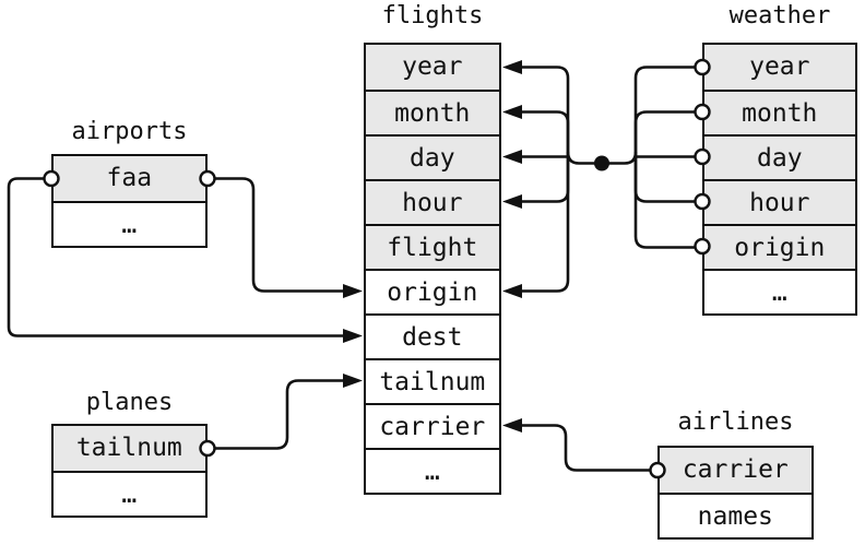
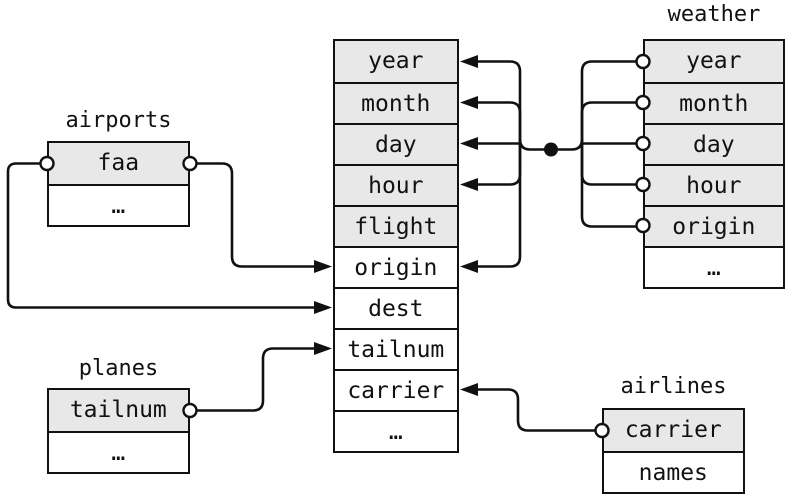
- flights
  weather
  airports
  planes
  airlines
  year
  month
  day
  hour
  flight
  origin
  dest
  tailnum
  carrier
  …
  year
  month
  day
  hour
  origin
  …
  faa
  …
  tailnum
  …
  carrier
  names
